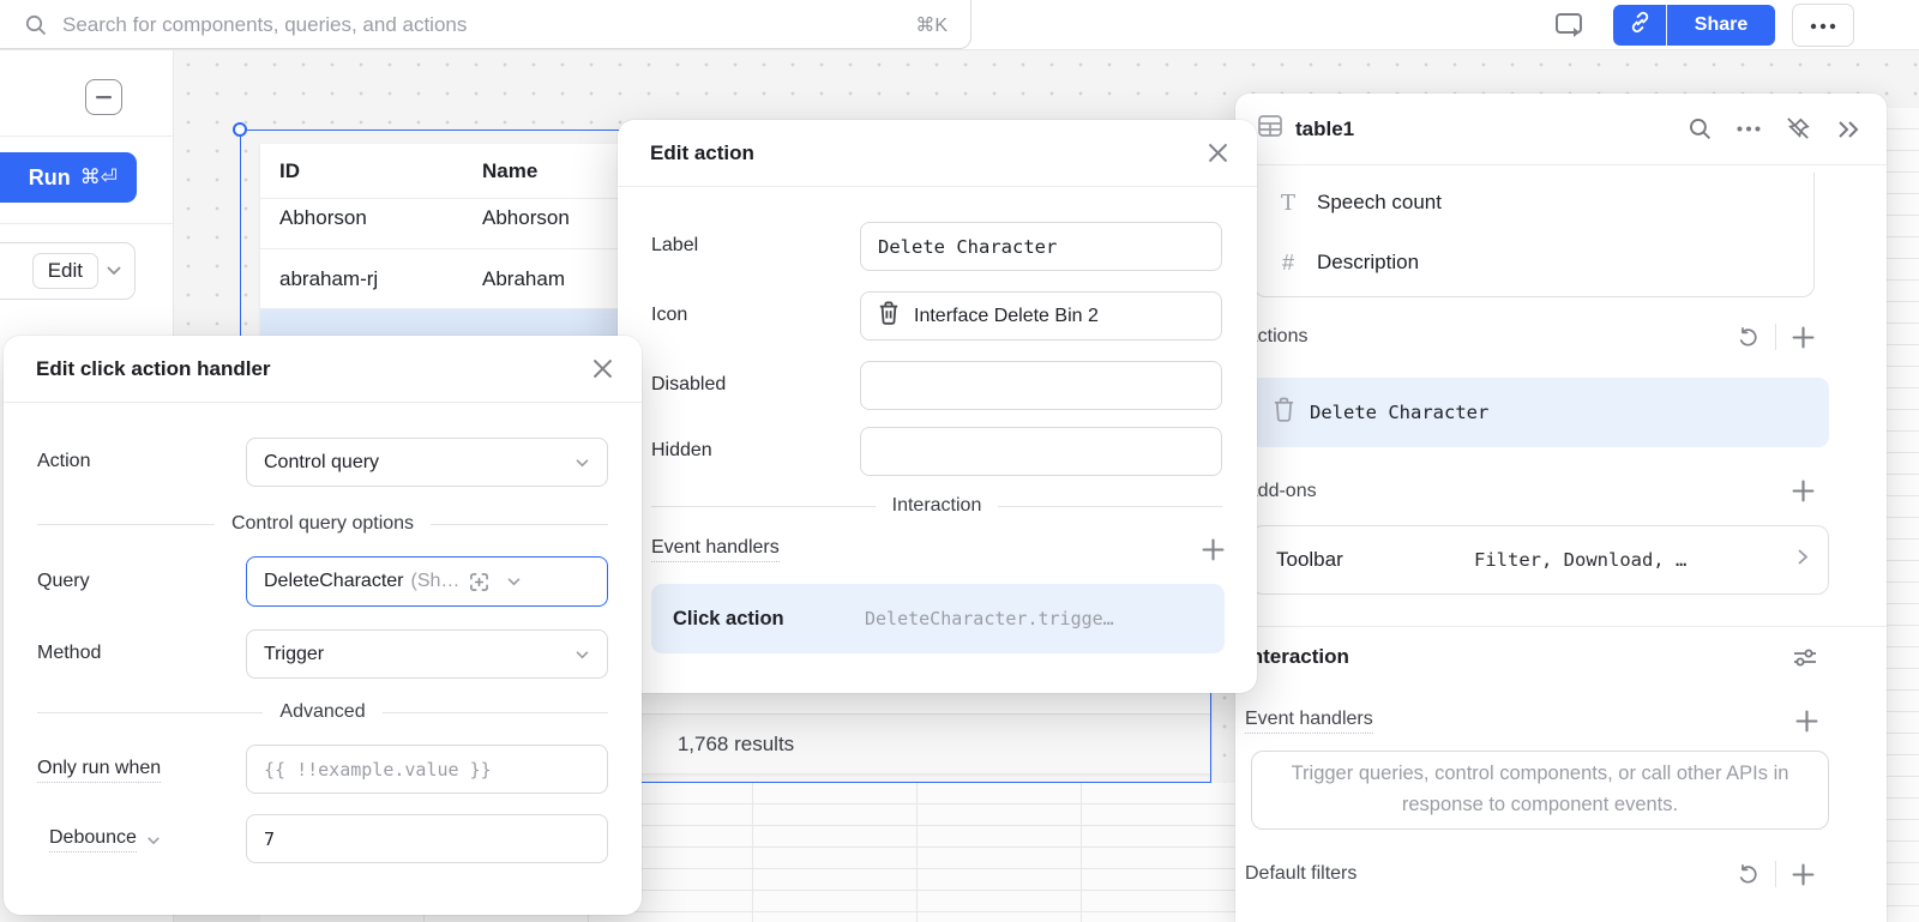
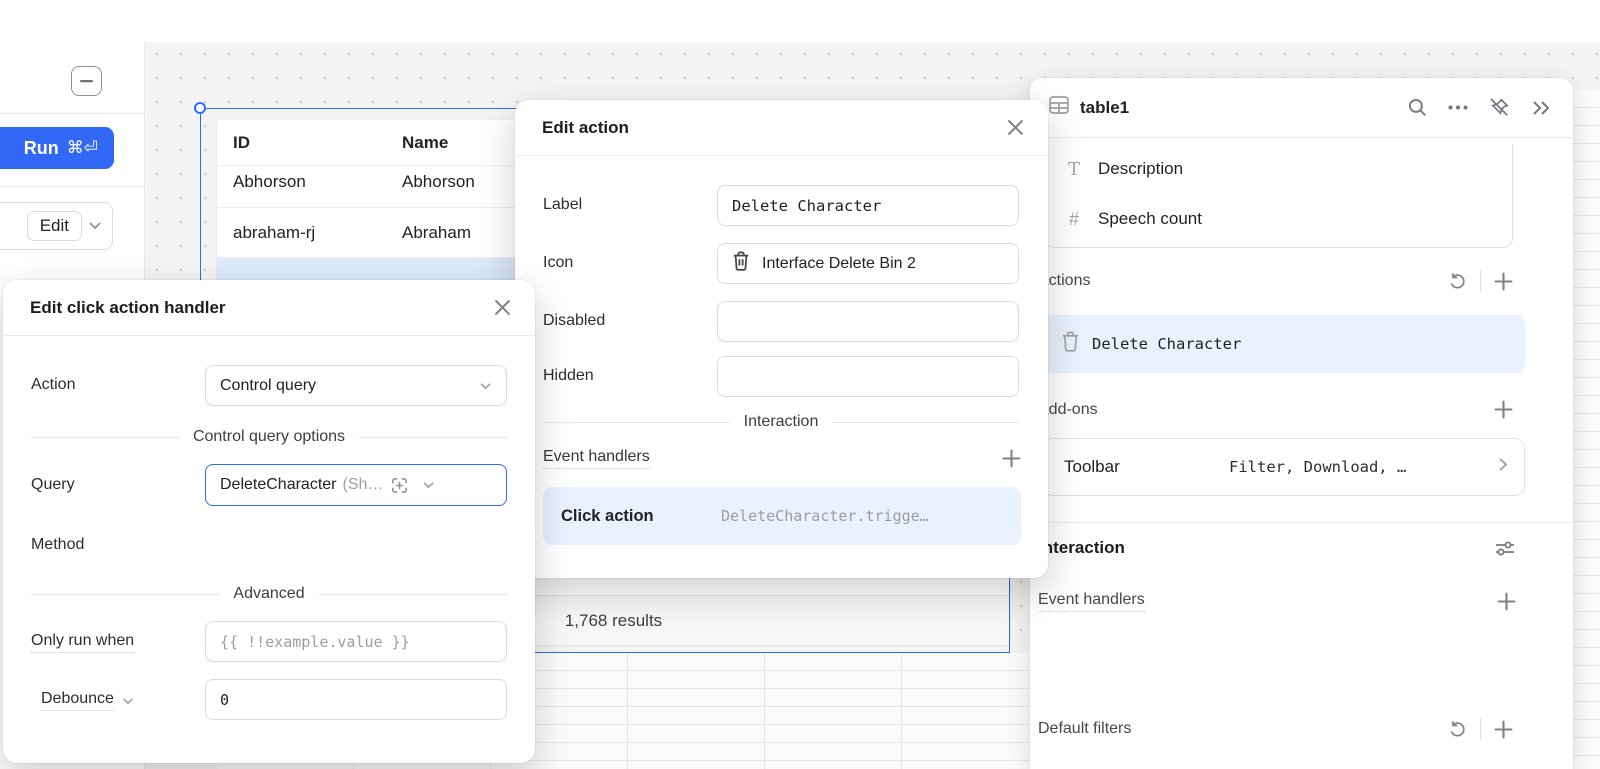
  ID
  Name
  Abhorson
  Abhorson
  abraham-rj
  Abraham
  1,768 results
- Search for components, queries, and actions
- ⌘K
- Share
  Run
  ⌘⏎
  Edit
  table1
  T
- Speech count
+ Description
  #
- Description
+ Speech count
  ctions
  Delete Character
  dd-ons
  Toolbar
  Filter, Download, …
  teraction
  Event handlers
- Trigger queries, control components, or call other APIs in response to component events.
  Default filters
  Edit action
  Label
  Delete Character
  Icon
  Interface Delete Bin 2
  Disabled
  Hidden
  Interaction
  Event handlers
  Click action
  DeleteCharacter.trigge…
  Edit click action handler
  Action
  Control query
  Control query options
  Query
  DeleteCharacter
  (Sh…
  Method
- Trigger
  Advanced
  Only run when
  {{ !!example.value }}
  Debounce
- 7
+ 0
